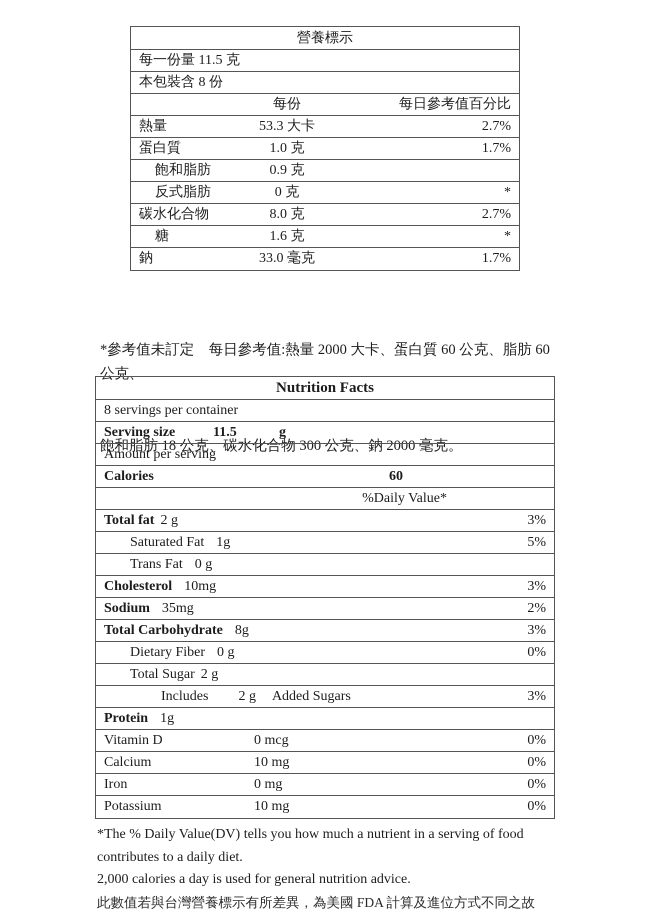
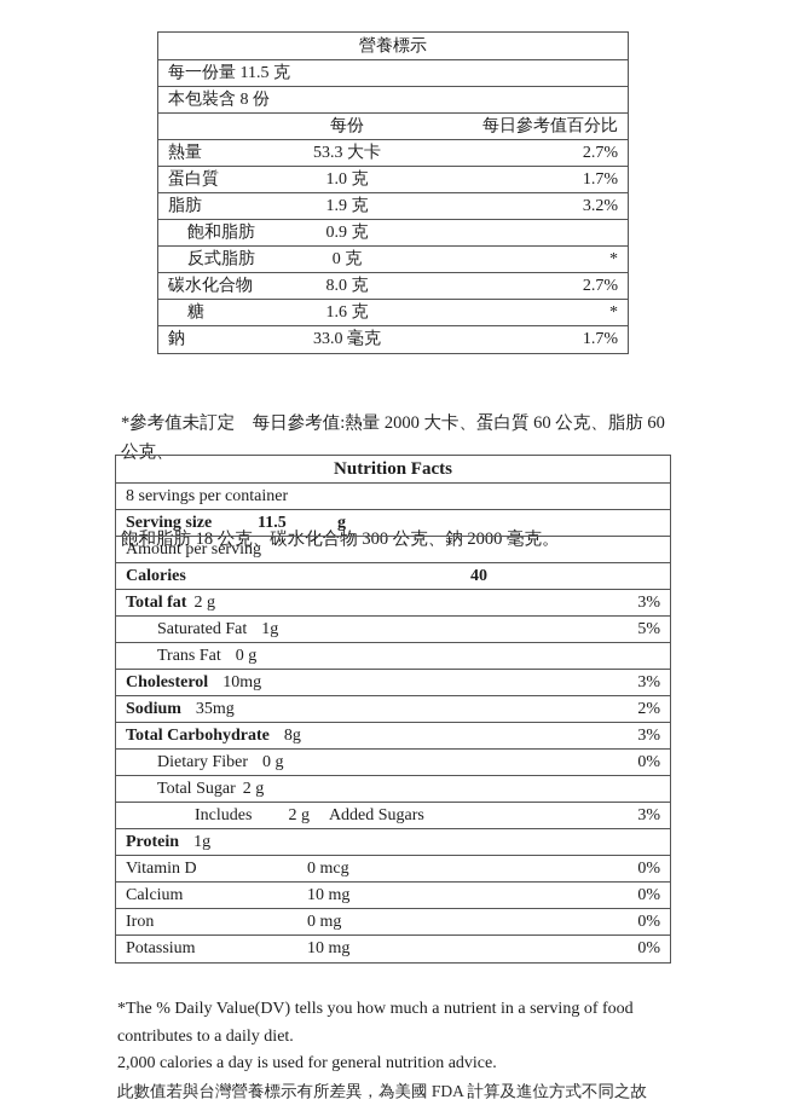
  營養標示
  每一份量 11.5 克
  本包裝含 8 份
  每份
  每日參考值百分比
  熱量
  53.3 大卡
  2.7%
  蛋白質
  1.0 克
  1.7%
+ 脂肪
+ 1.9 克
+ 3.2%
  飽和脂肪
  0.9 克
  反式脂肪
  0 克
  *
  碳水化合物
  8.0 克
  2.7%
  糖
  1.6 克
  *
  鈉
  33.0 毫克
  1.7%
  *參考值未訂定 每日參考值:熱量 2000 大卡、蛋白質 60 公克、脂肪 60 公克、
  飽和脂肪 18 公克、碳水化合物 300 公克、鈉 2000 毫克。
  Nutrition Facts
  8 servings per container
  Serving size
  11.5
  g
  Amount per serving
  Calories
- 60
+ 40
- %Daily Value*
  Total fat
  2 g
  3%
  Saturated Fat
  1g
  5%
  Trans Fat
  0 g
  Cholesterol
  10mg
  3%
  Sodium
  35mg
  2%
  Total Carbohydrate
  8g
  3%
  Dietary Fiber
  0 g
  0%
  Total Sugar
  2 g
  Includes
  2 g
  Added Sugars
  3%
  Protein
  1g
  Vitamin D
  0 mcg
  0%
  Calcium
  10 mg
  0%
  Iron
  0 mg
  0%
  Potassium
  10 mg
  0%
  *The % Daily Value(DV) tells you how much a nutrient in a serving of food
  contributes to a daily diet.
  2,000 calories a day is used for general nutrition advice.
  此數值若與台灣營養標示有所差異，為美國 FDA 計算及進位方式不同之故
